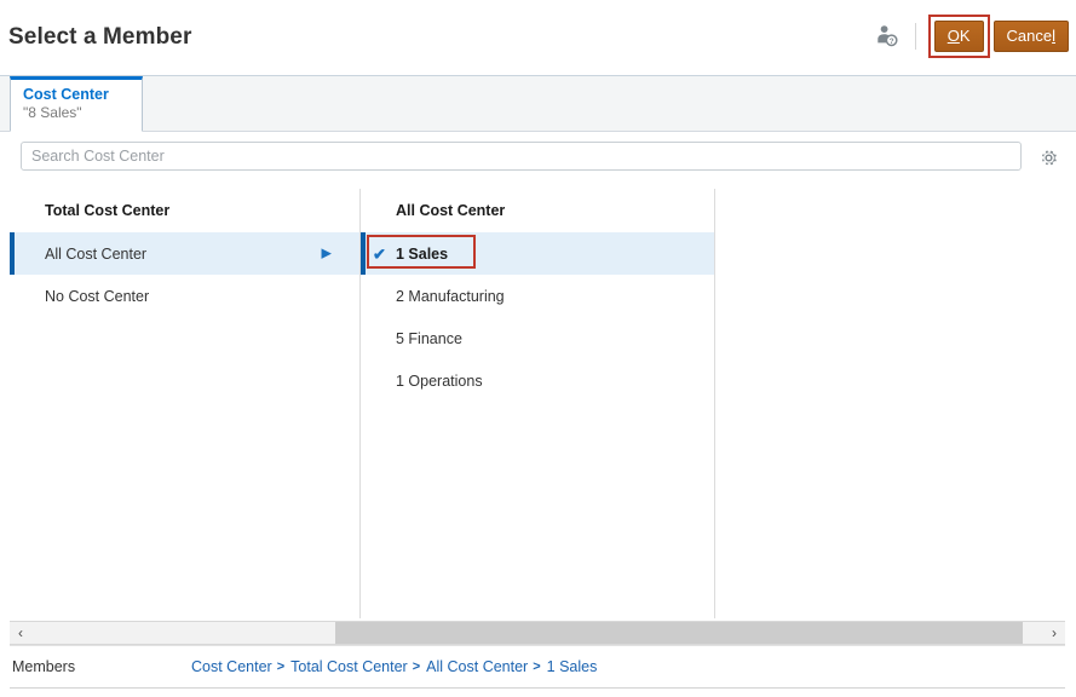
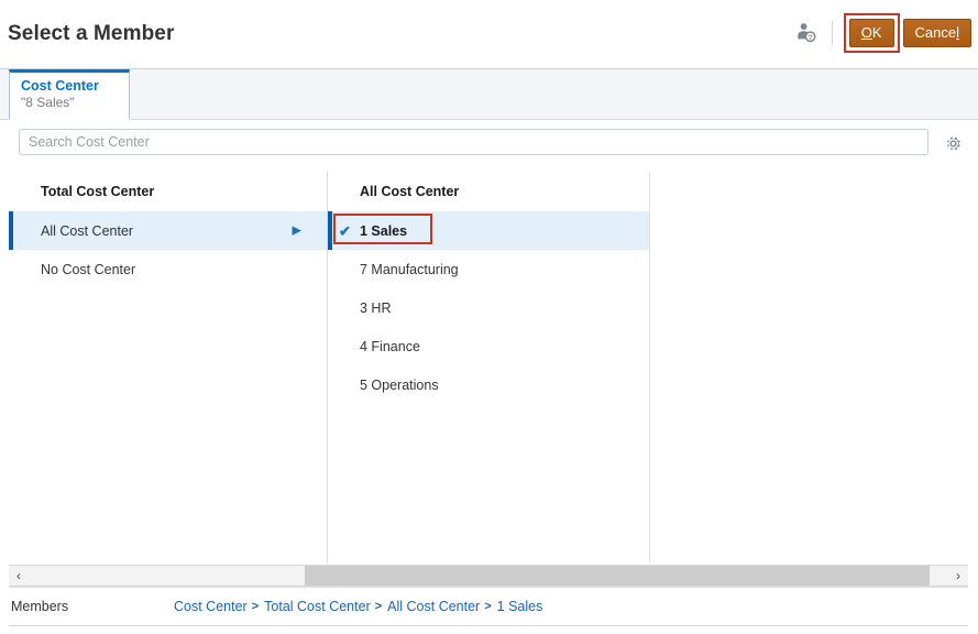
  Select a Member
  OK
  Cancel
  Cost Center
  "8 Sales"
  Search Cost Center
  Total Cost Center
  All Cost Center
  ▶
  No Cost Center
  All Cost Center
  ✔
  1 Sales
- 2 Manufacturing
+ 7 Manufacturing
+ 3 HR
- 5 Finance
+ 4 Finance
- 1 Operations
+ 5 Operations
  ‹
  ›
  Members
  Cost Center
  >
  Total Cost Center
  >
  All Cost Center
  >
  1 Sales
